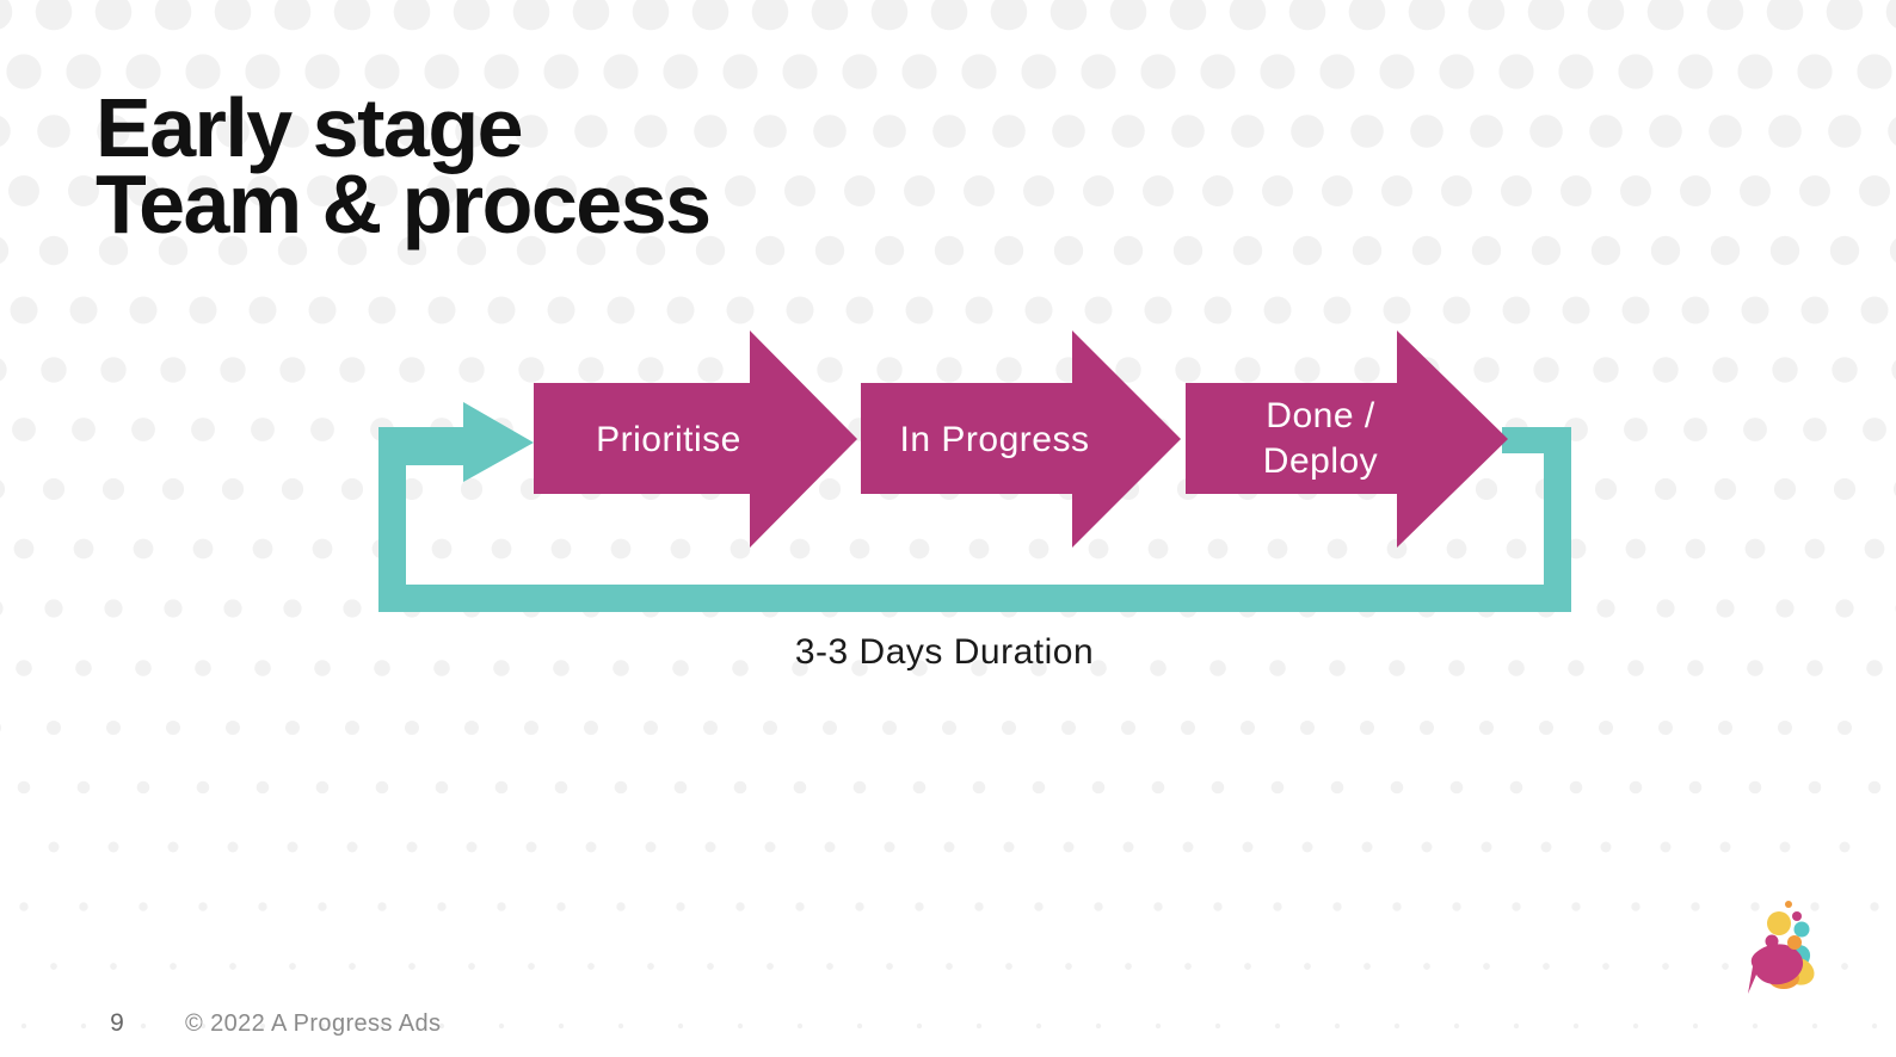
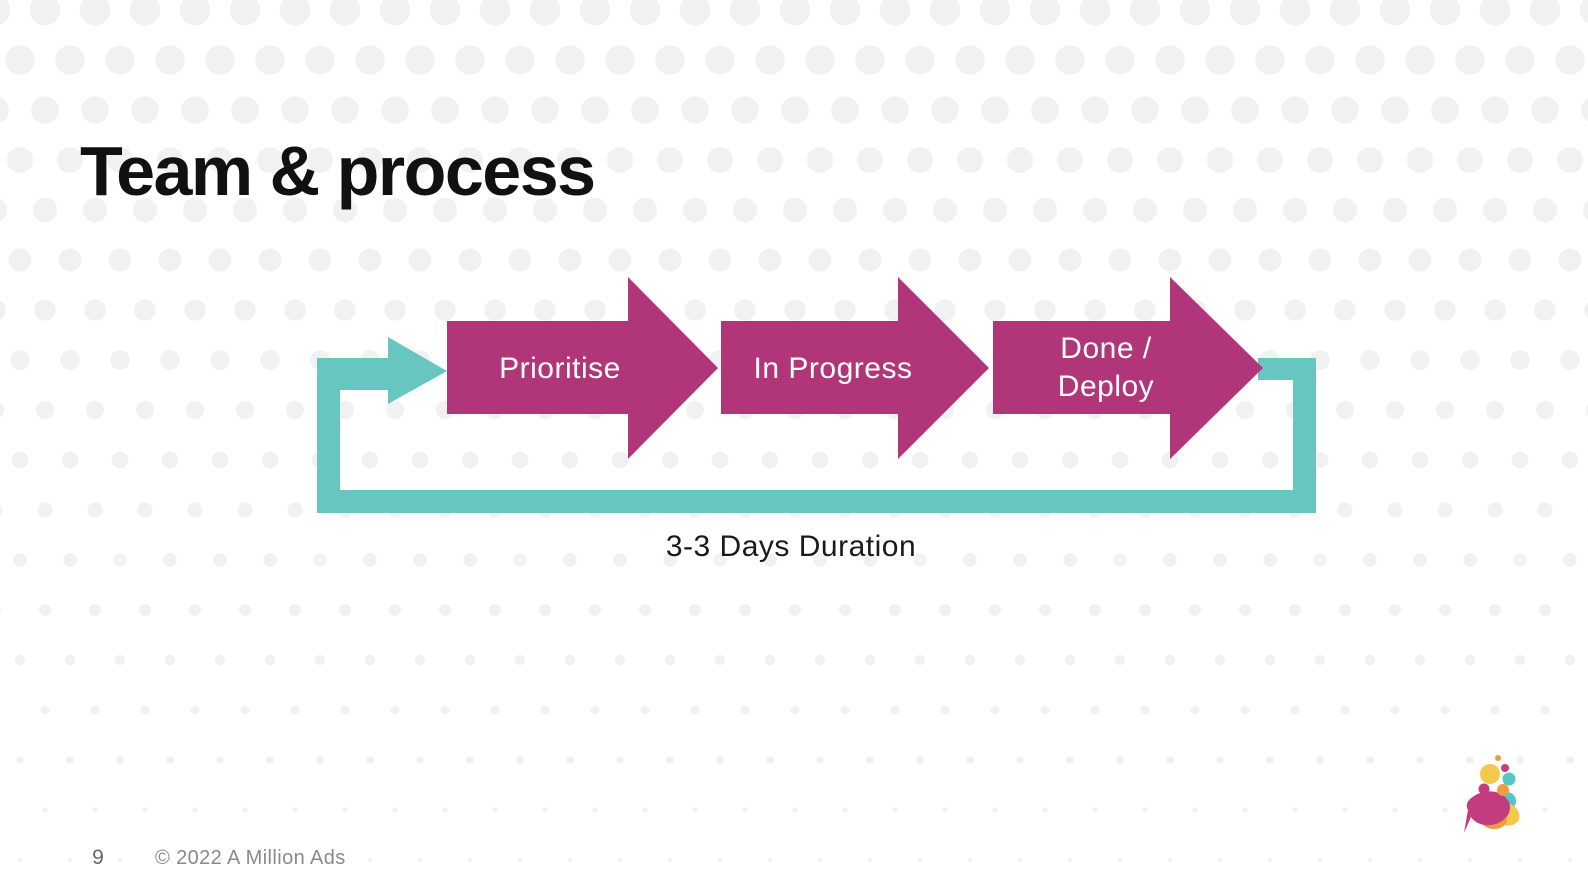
- Early stage
  Team & process
  Prioritise
  In Progress
  Done /
  Deploy
  3-3 Days Duration
  9
- © 2022 A Progress Ads
+ © 2022 A Million Ads
